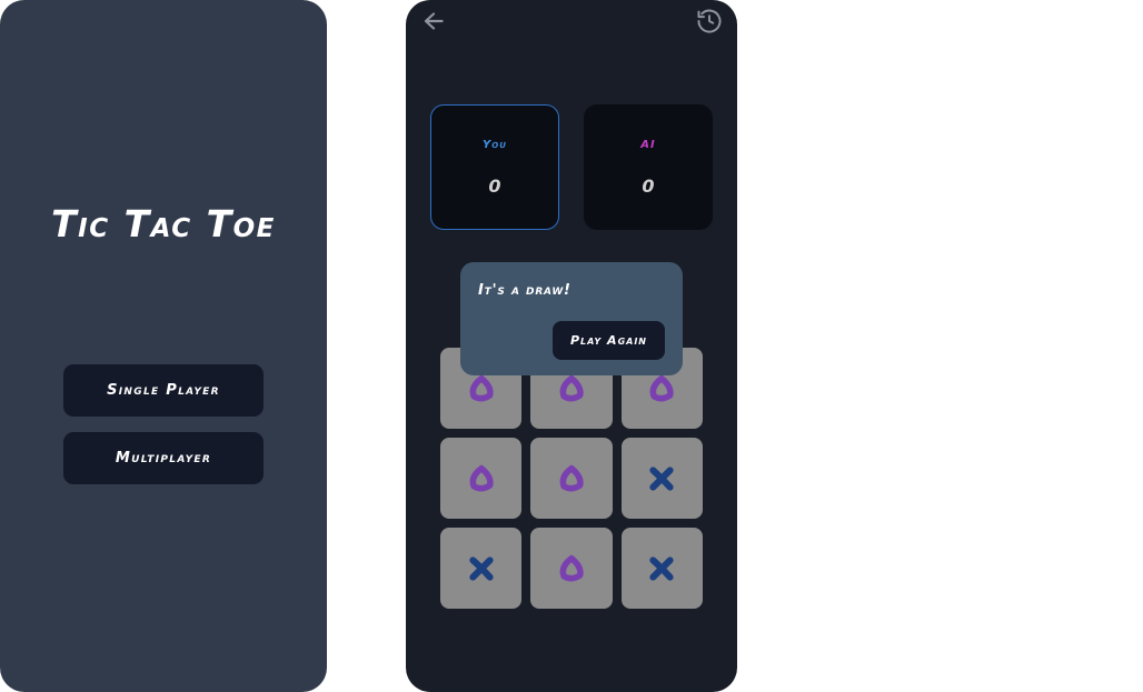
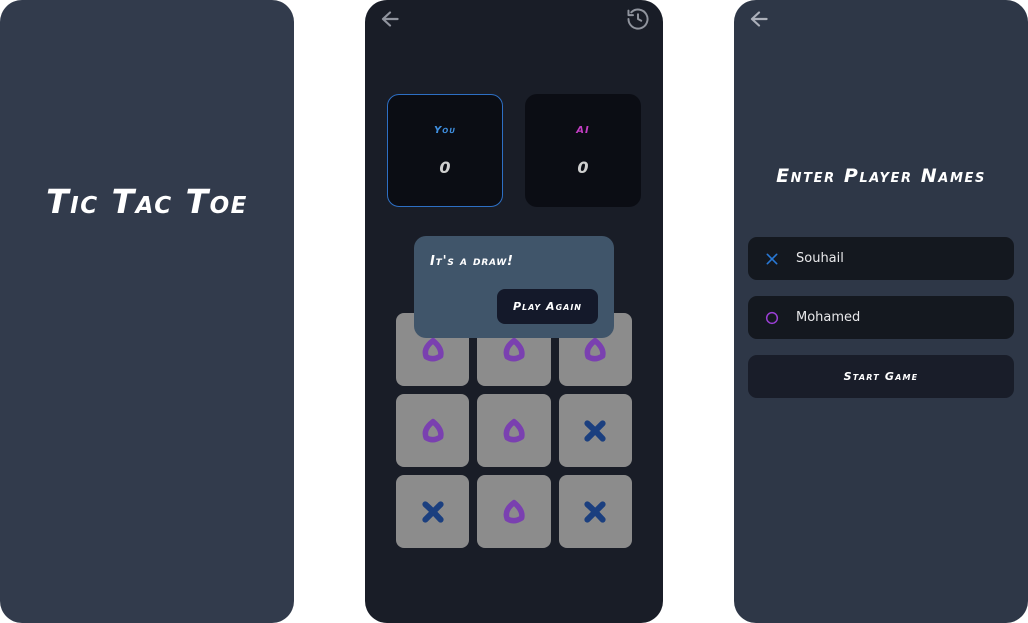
  Tic Tac Toe
- Single Player
- Multiplayer
  You
  0
  AI
  0
  It's a draw!
  Play Again
+ Enter Player Names
+ Souhail
+ Mohamed
+ Start Game
